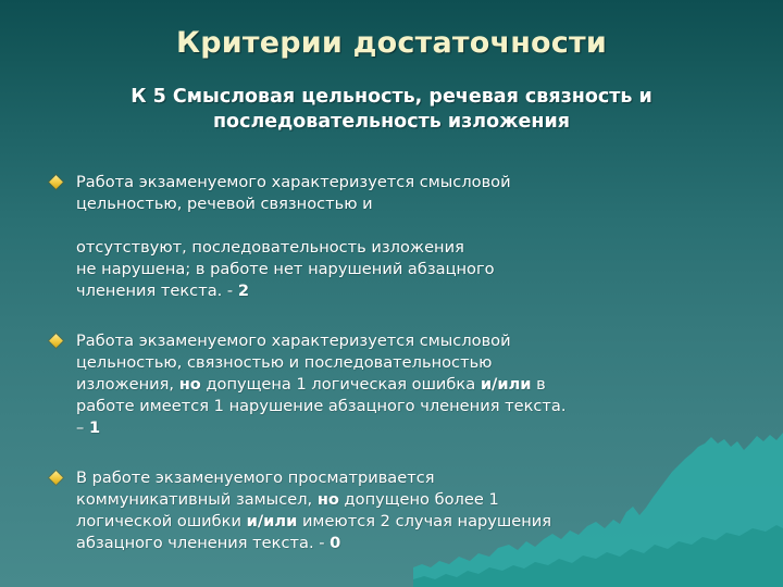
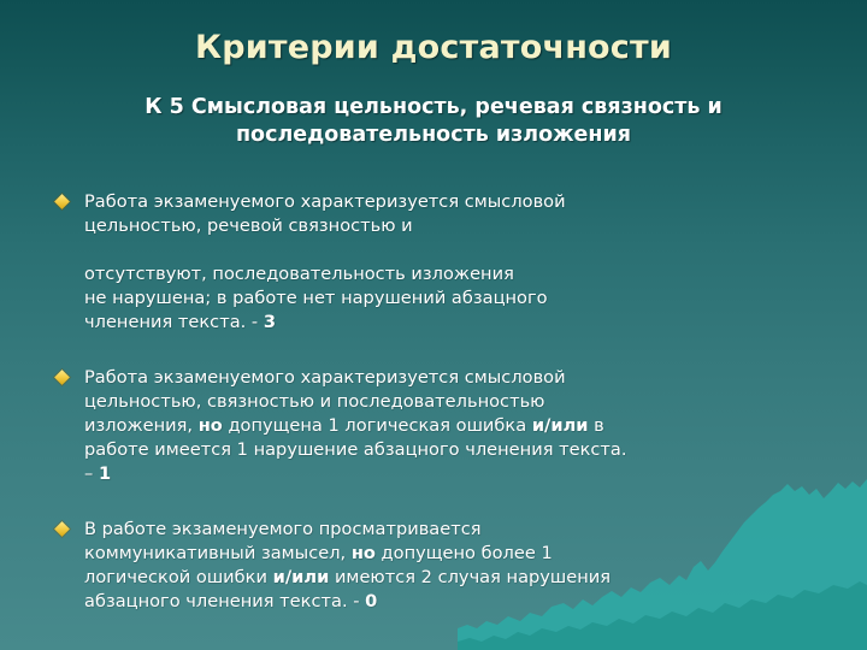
  Критерии достаточности
  К 5 Смысловая цельность, речевая связность и последовательность изложения
  Работа экзаменуемого характеризуется смысловой
  цельностью, речевой связностью и
  отсутствуют, последовательность изложения
  не нарушена; в работе нет нарушений абзацного
- членения текста. - 2
+ членения текста. - 3
  Работа экзаменуемого характеризуется смысловой
  цельностью, связностью и последовательностью
  изложения, но допущена 1 логическая ошибка и/или в
  работе имеется 1 нарушение абзацного членения текста.
  – 1
  В работе экзаменуемого просматривается
  коммуникативный замысел, но допущено более 1
  логической ошибки и/или имеются 2 случая нарушения
  абзацного членения текста. - 0
